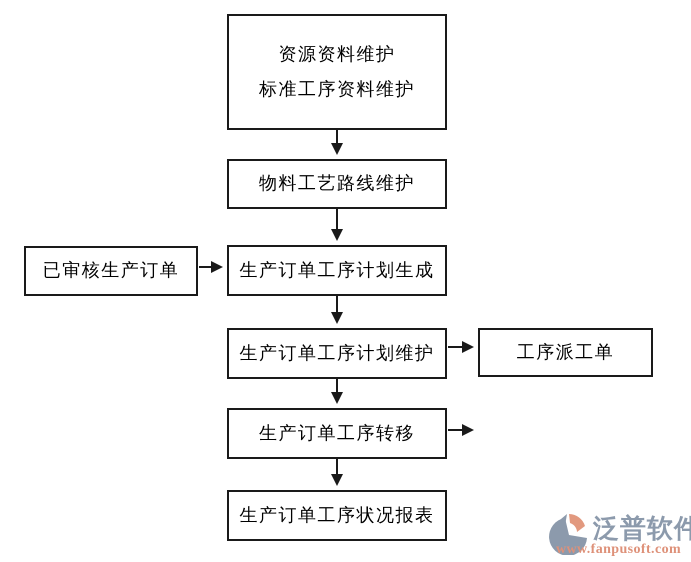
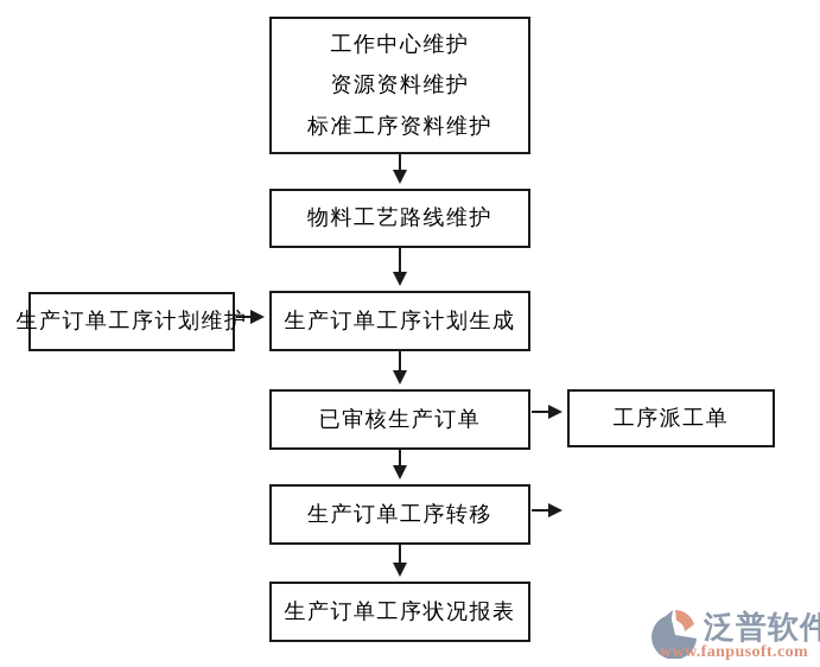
+ 工作中心维护
  资源资料维护
  标准工序资料维护
  物料工艺路线维护
- 已审核生产订单
+ 生产订单工序计划维护
  生产订单工序计划生成
- 生产订单工序计划维护
+ 已审核生产订单
  工序派工单
  生产订单工序转移
  生产订单工序状况报表
  泛普软件
  www.fanpusoft.com
